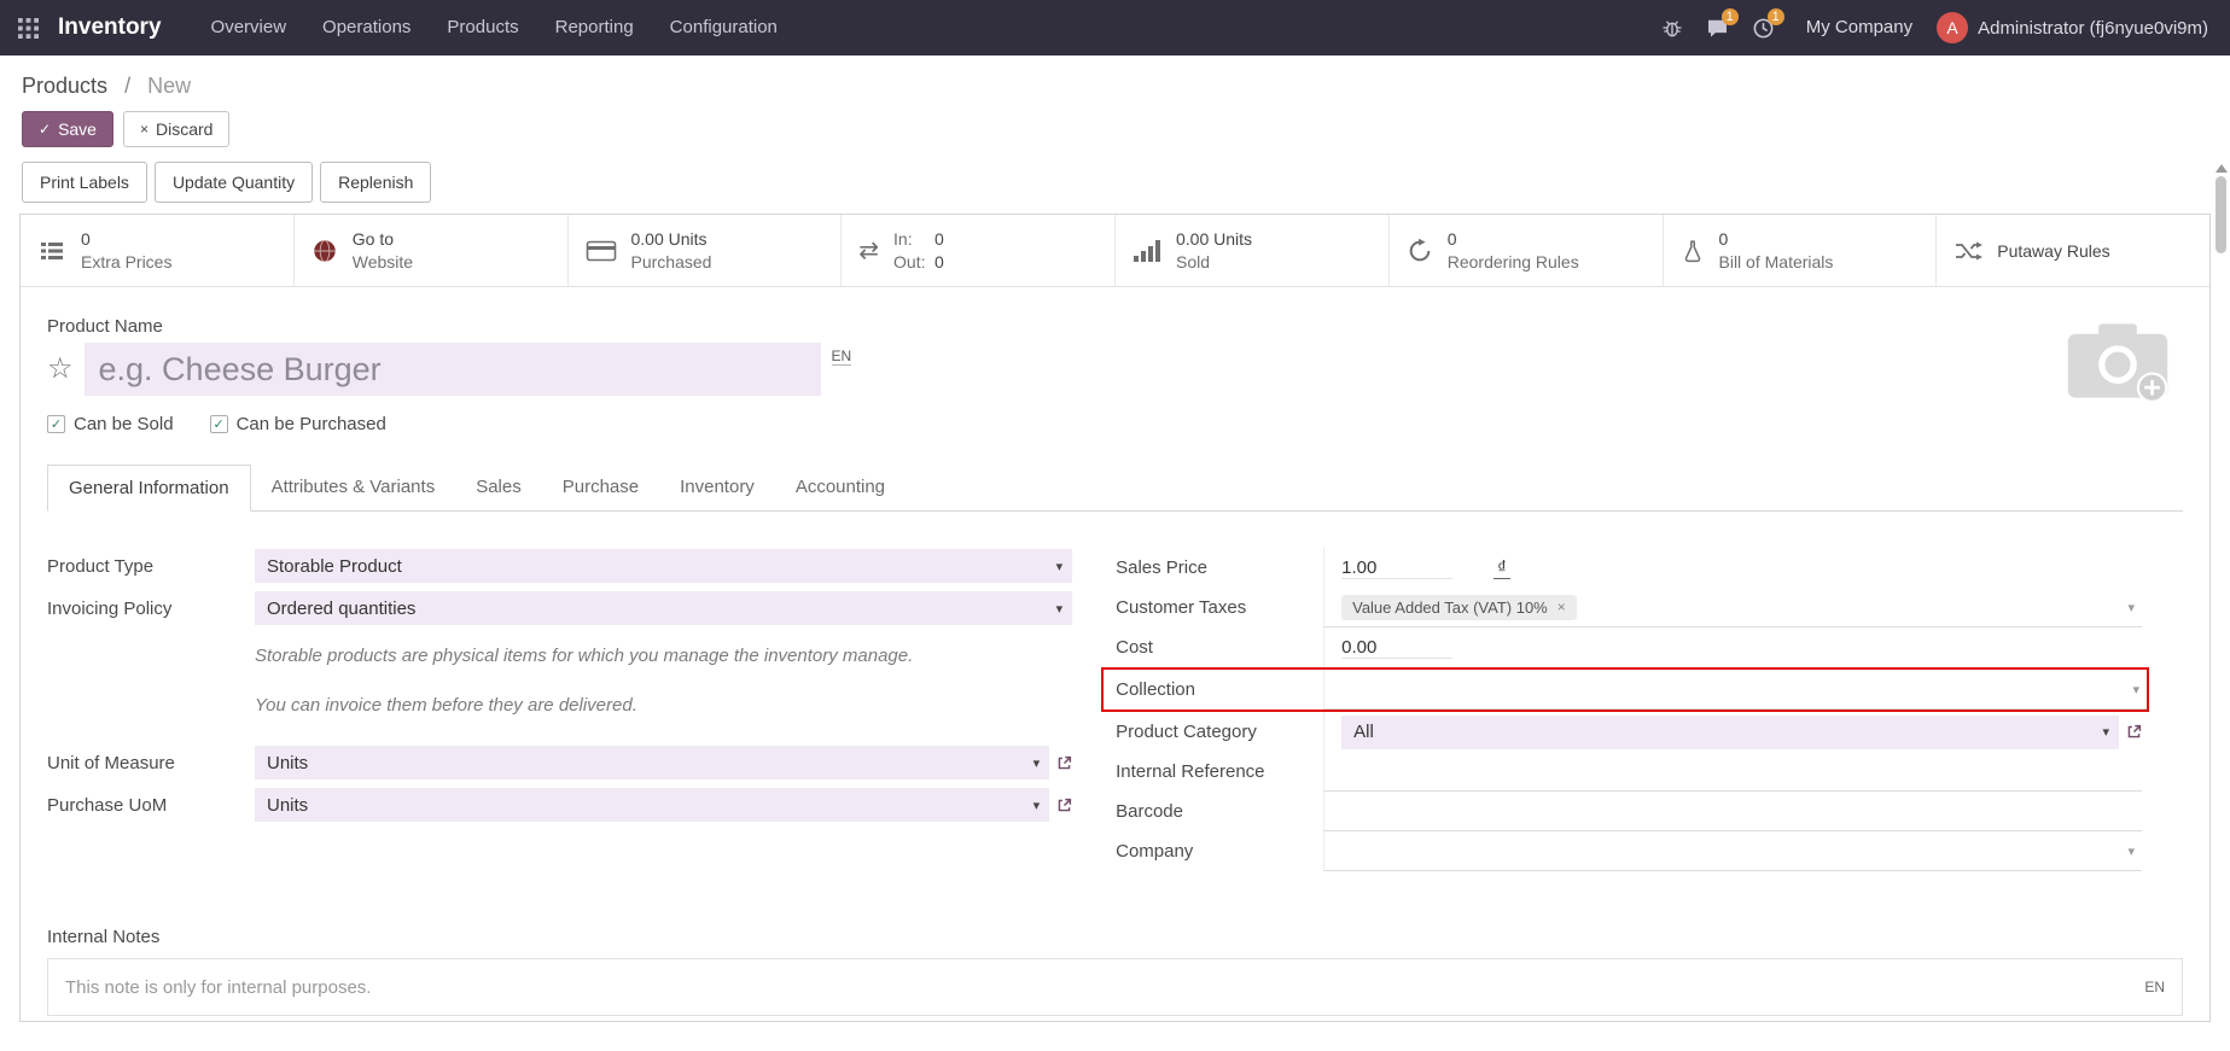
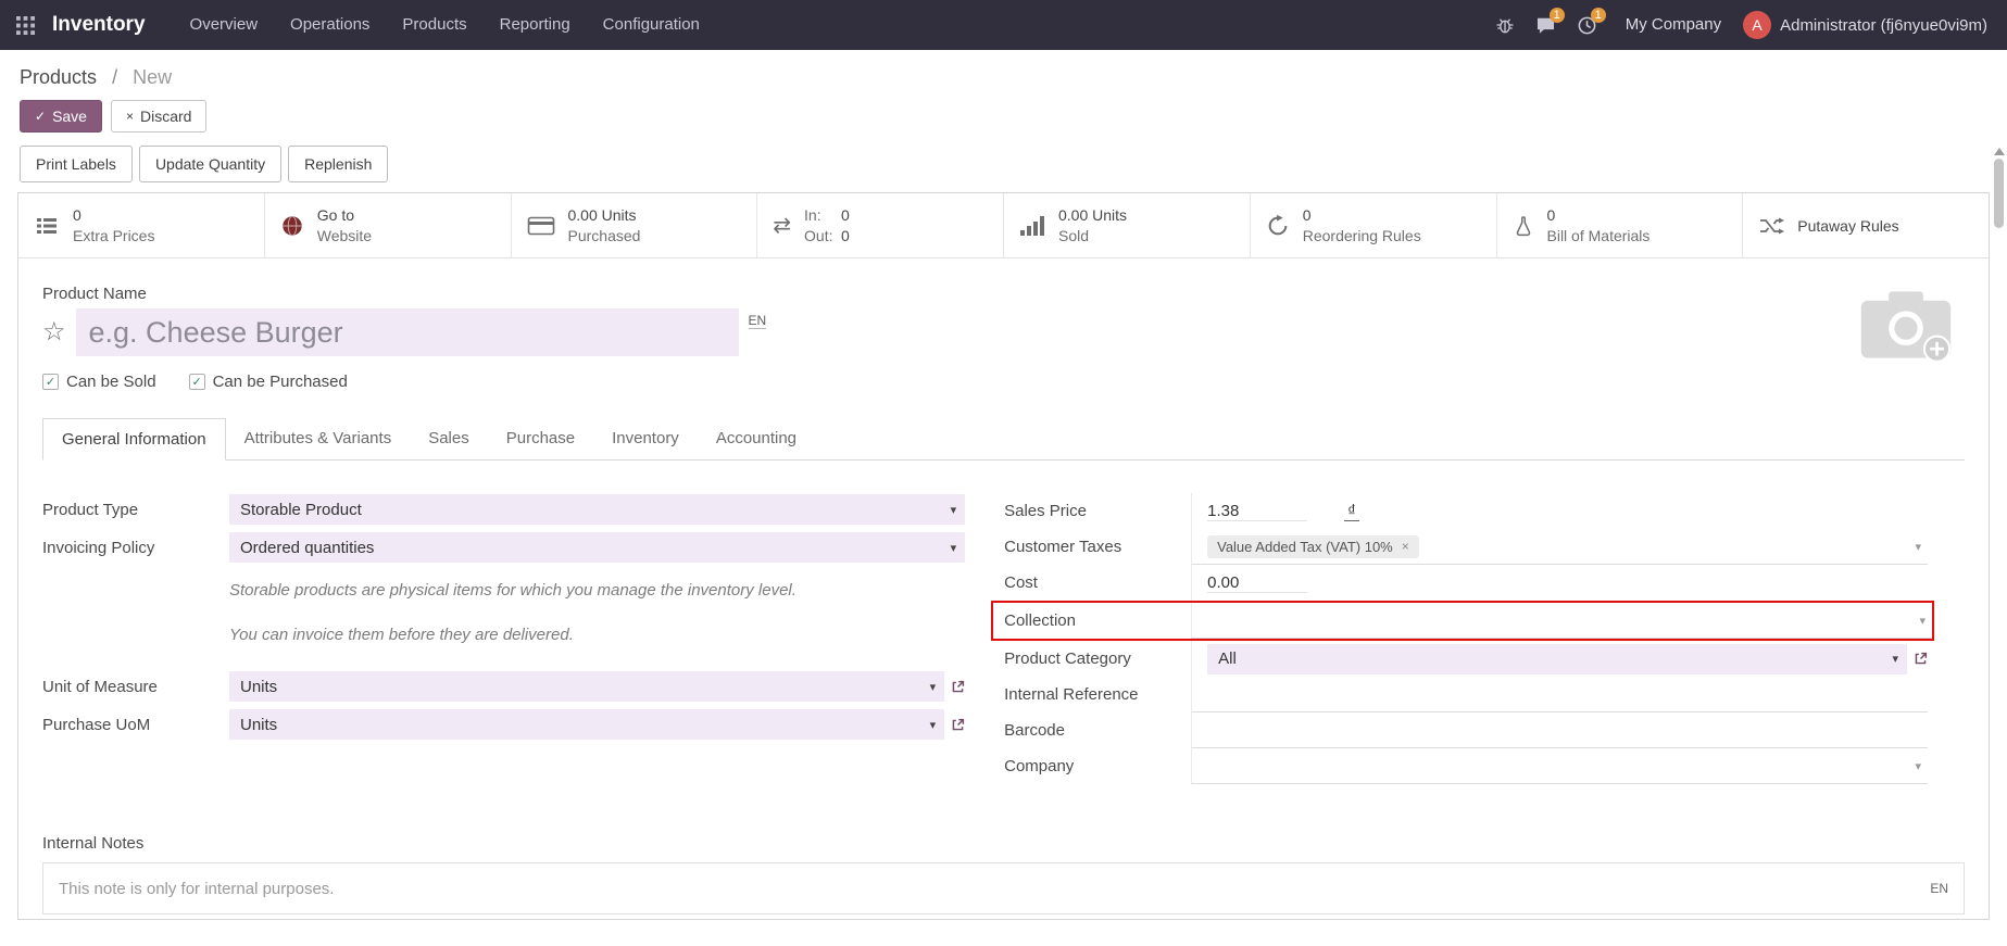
  Inventory
  Overview
  Operations
  Products
  Reporting
  Configuration
  1
  1
  My Company
  A
  Administrator (fj6nyue0vi9m)
  Products / New
  ✓
  Save
  ×
  Discard
  Print Labels
  Update Quantity
  Replenish
  0
  Extra Prices
  Go to
  Website
  0.00 Units
  Purchased
  ⇄
  In:
  0
  Out:
  0
  0.00 Units
  Sold
  0
  Reordering Rules
  0
  Bill of Materials
  Putaway Rules
  Product Name
  ☆
  e.g. Cheese Burger
  EN
  ✓
  Can be Sold
  ✓
  Can be Purchased
  General Information
  Attributes & Variants
  Sales
  Purchase
  Inventory
  Accounting
  Product Type
  Storable Product
  ▾
  Invoicing Policy
  Ordered quantities
  ▾
- Storable products are physical items for which you manage the inventory manage.
+ Storable products are physical items for which you manage the inventory level.
  You can invoice them before they are delivered.
  Unit of Measure
  Units
  ▾
  Purchase UoM
  Units
  ▾
  Sales Price
- 1.00
+ 1.38
  ₫
  Customer Taxes
  Value Added Tax (VAT) 10%
  ×
  ▾
  Cost
  0.00
  Collection
  ▾
  Product Category
  All
  ▾
  Internal Reference
  Barcode
  Company
  ▾
  Internal Notes
  This note is only for internal purposes.
  EN
